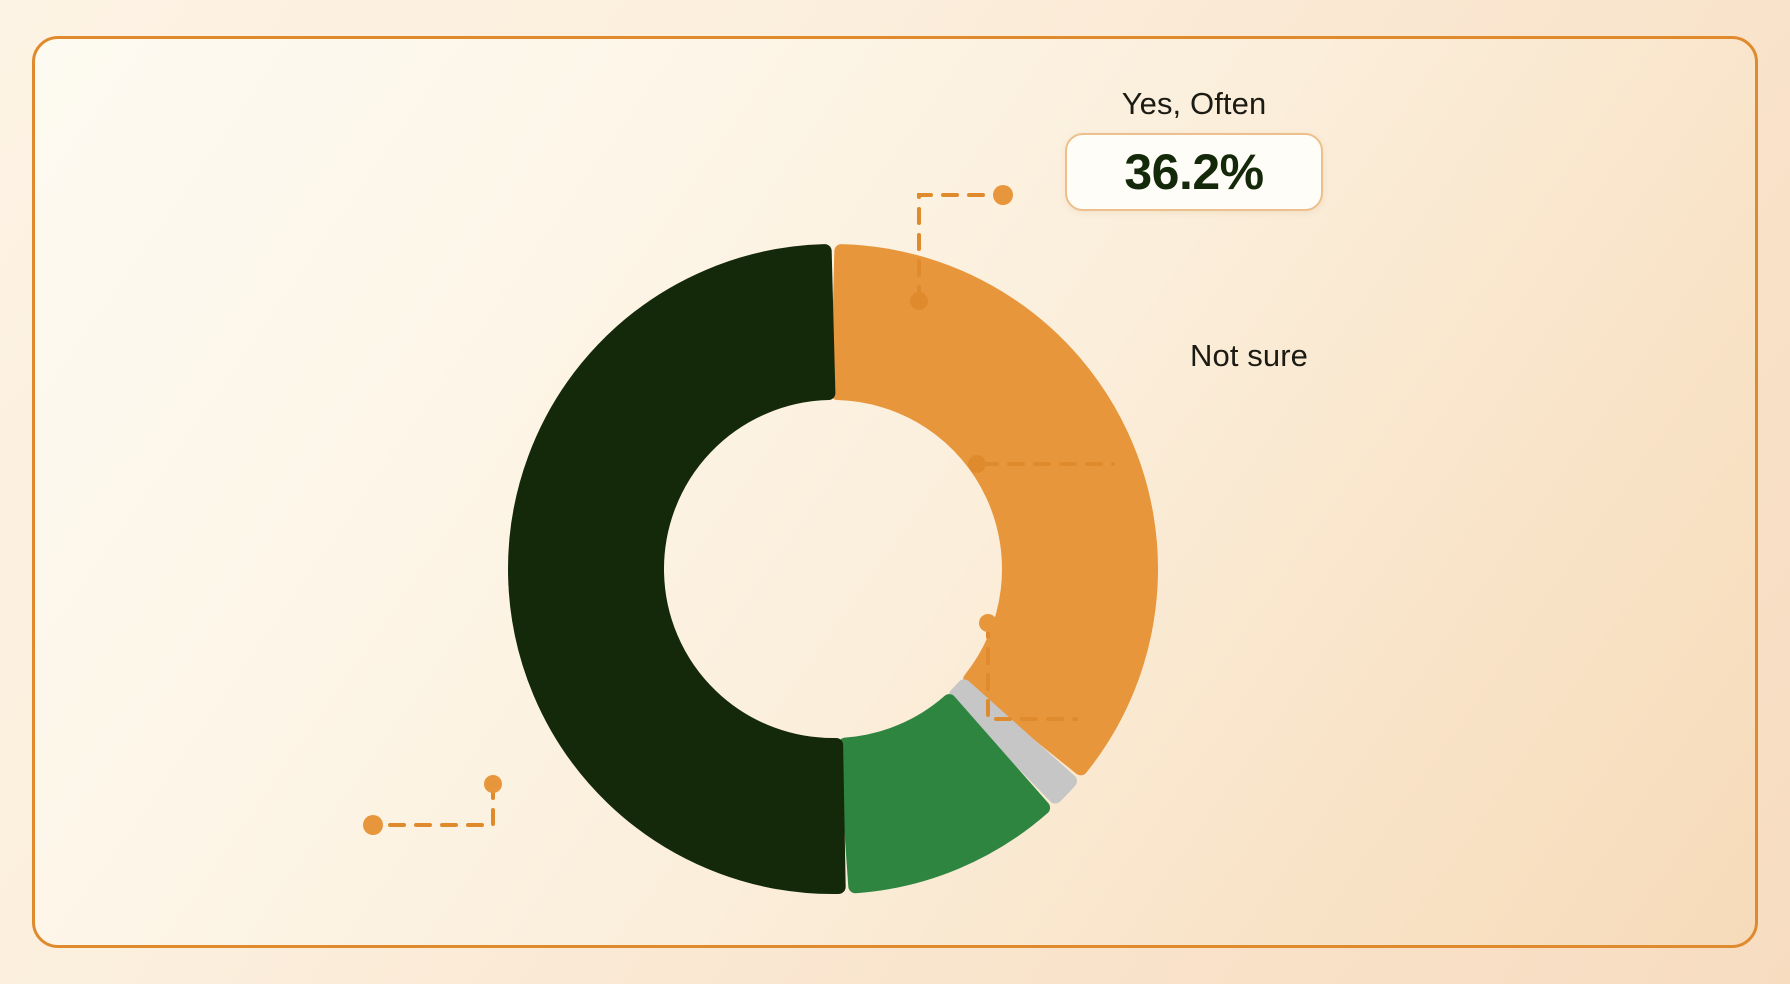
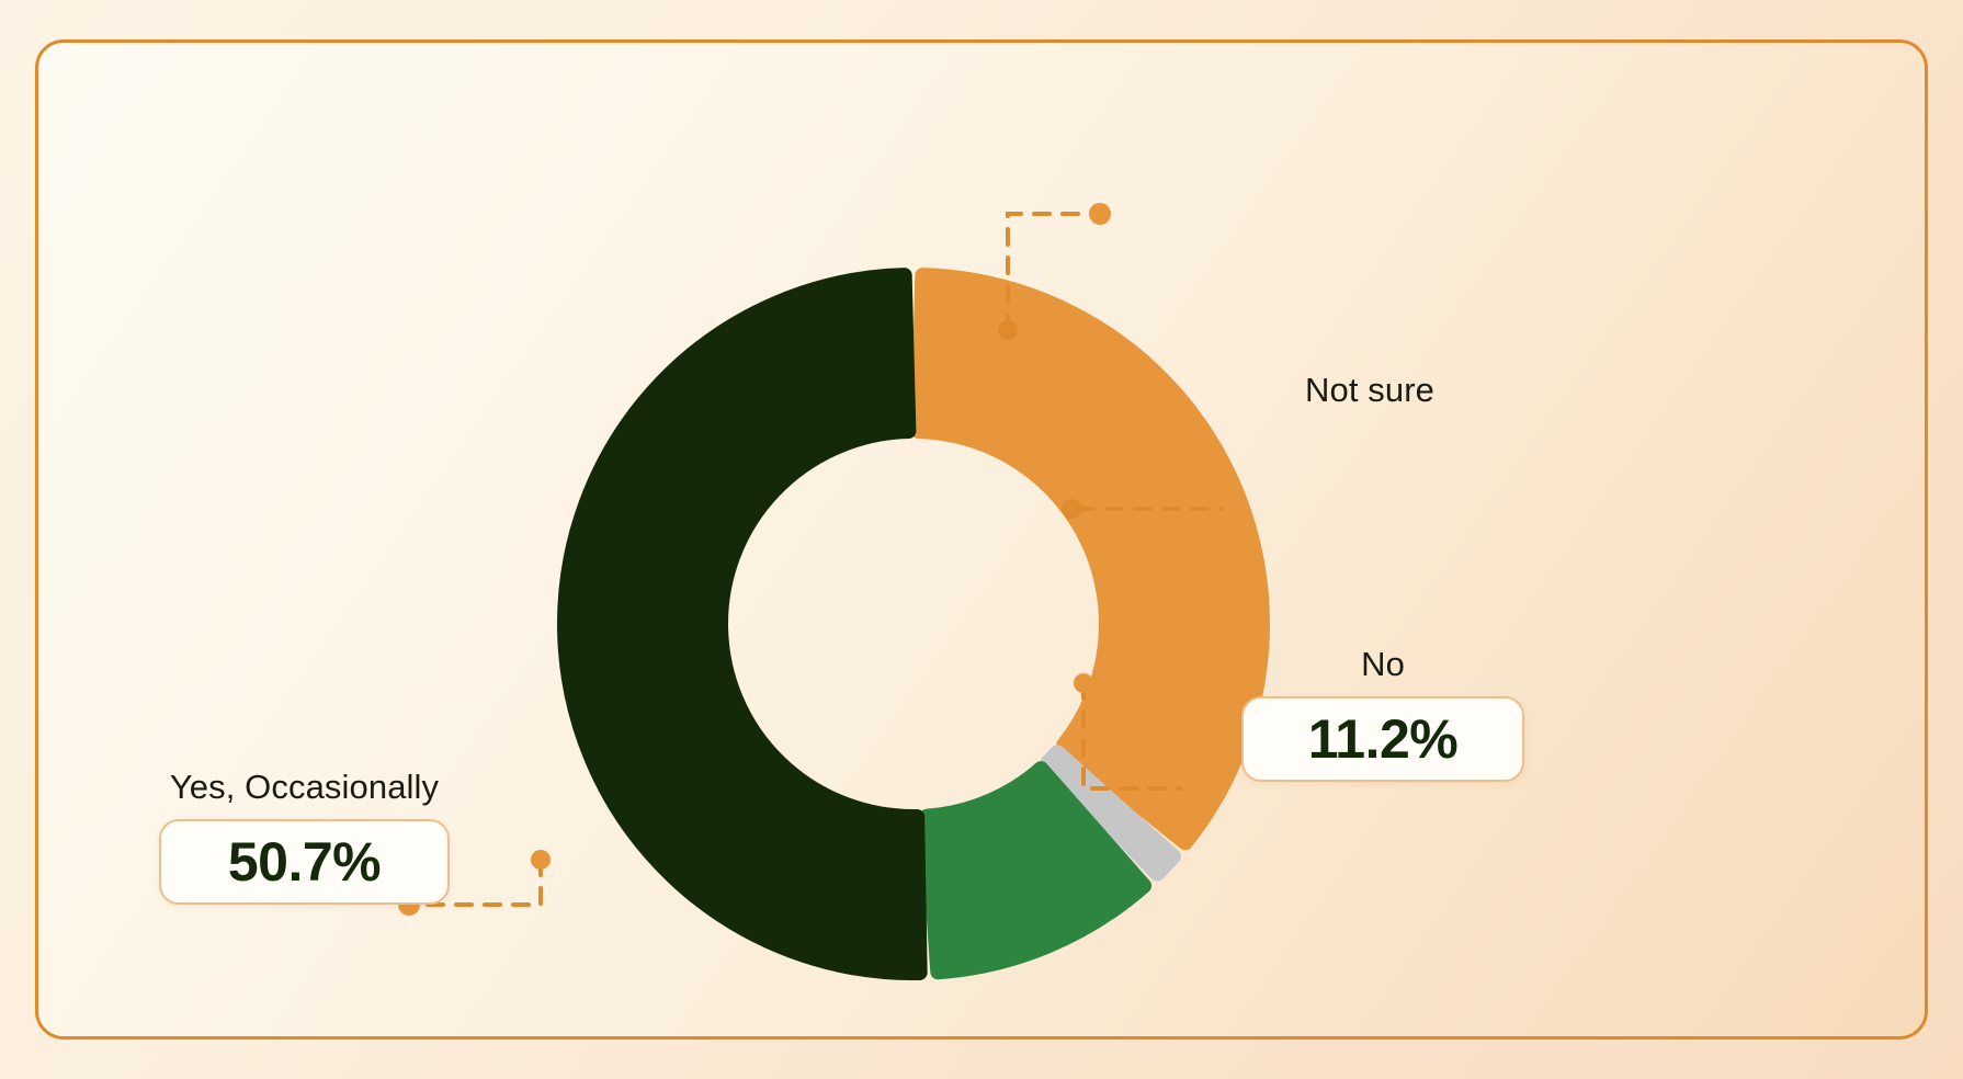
- Yes, Often
- 36.2%
  Not sure
+ No
+ 11.2%
+ Yes, Occasionally
+ 50.7%
